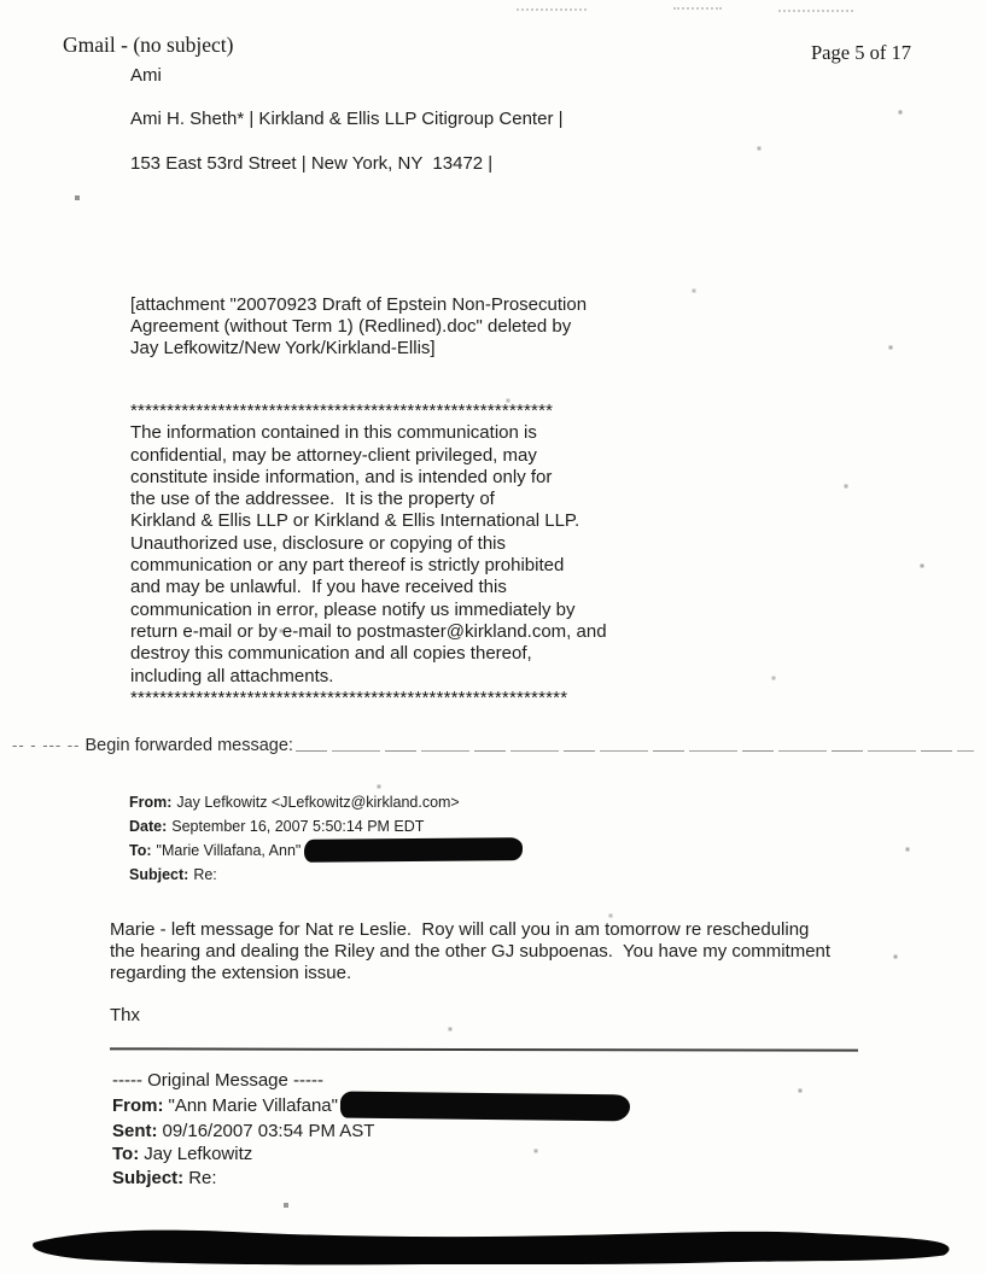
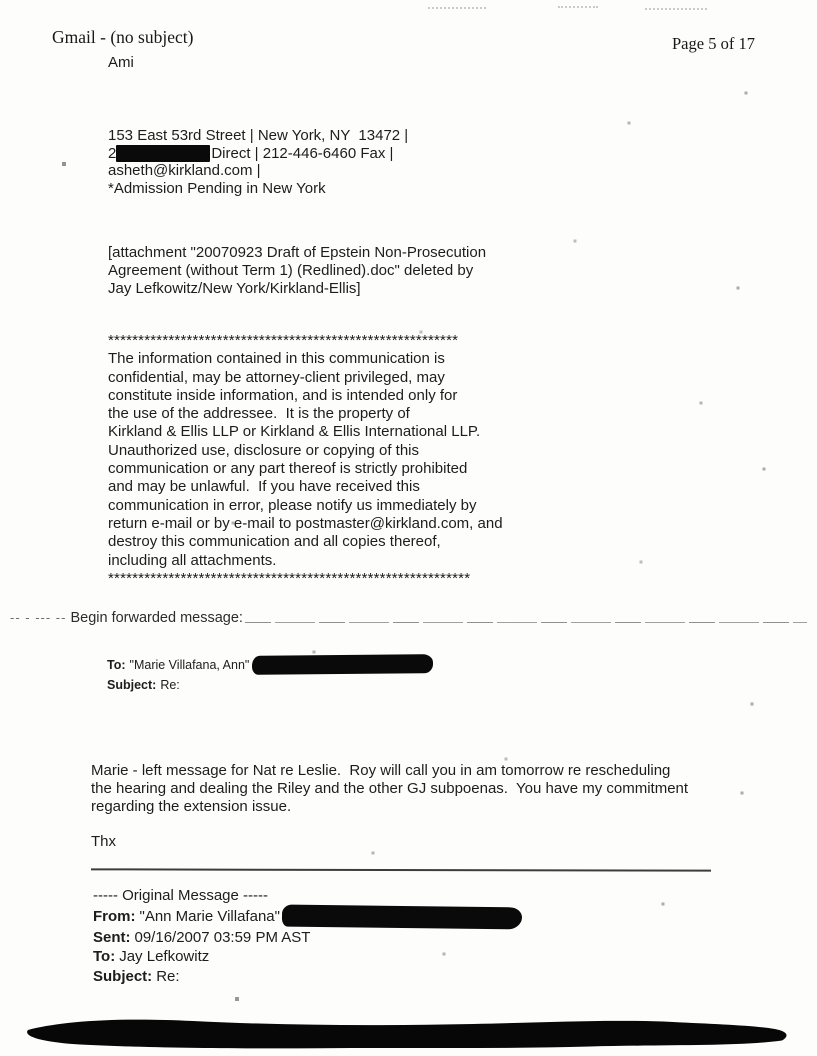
  Gmail - (no subject)
  Page 5 of 17
  Ami
- Ami H. Sheth* | Kirkland & Ellis LLP Citigroup Center |
  153 East 53rd Street | New York, NY 13472 |
+ 2 Direct | 212-446-6460 Fax |
+ asheth@kirkland.com |
+ *Admission Pending in New York
  [attachment "20070923 Draft of Epstein Non-Prosecution
  Agreement (without Term 1) (Redlined).doc" deleted by
  Jay Lefkowitz/New York/Kirkland-Ellis]
  **********************************************************
  The information contained in this communication is
  confidential, may be attorney-client privileged, may
  constitute inside information, and is intended only for
  the use of the addressee. It is the property of
  Kirkland & Ellis LLP or Kirkland & Ellis International LLP.
  Unauthorized use, disclosure or copying of this
  communication or any part thereof is strictly prohibited
  and may be unlawful. If you have received this
  communication in error, please notify us immediately by
  return e-mail or by e-mail to postmaster@kirkland.com, and
  destroy this communication and all copies thereof,
  including all attachments.
  ************************************************************
  -- - --- --
  Begin forwarded message:
- From: Jay Lefkowitz <JLefkowitz@kirkland.com>
- Date: September 16, 2007 5:50:14 PM EDT
  To: "Marie Villafana, Ann"
  Subject: Re:
  Marie - left message for Nat re Leslie. Roy will call you in am tomorrow re rescheduling
  the hearing and dealing the Riley and the other GJ subpoenas. You have my commitment
  regarding the extension issue.
  Thx
  ----- Original Message -----
  From: "Ann Marie Villafana"
- Sent: 09/16/2007 03:54 PM AST
+ Sent: 09/16/2007 03:59 PM AST
  To: Jay Lefkowitz
  Subject: Re:
